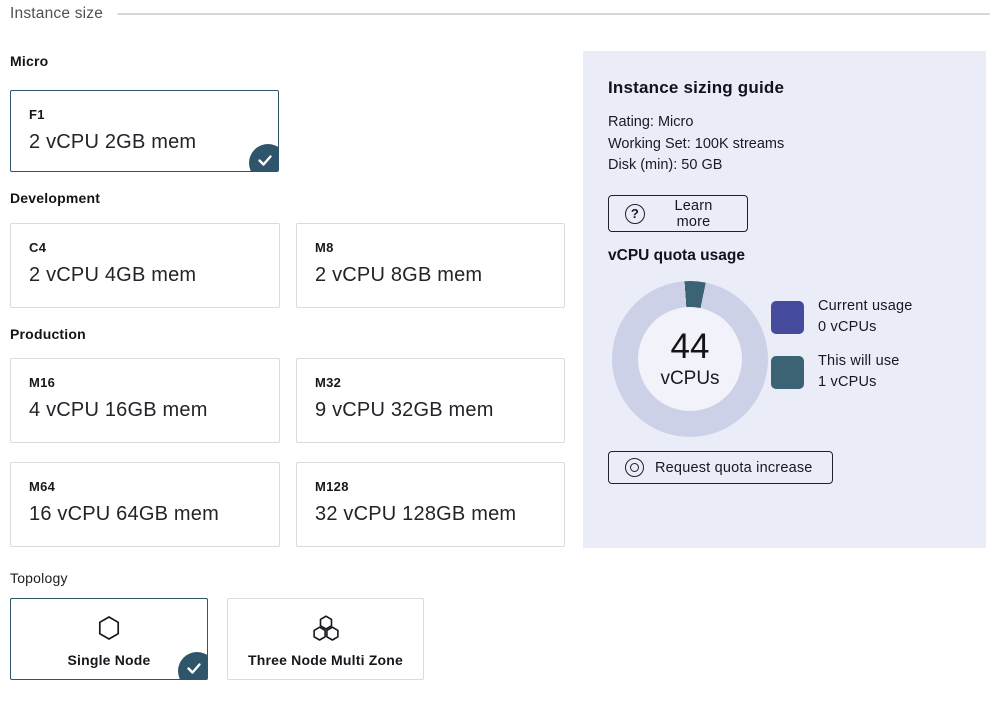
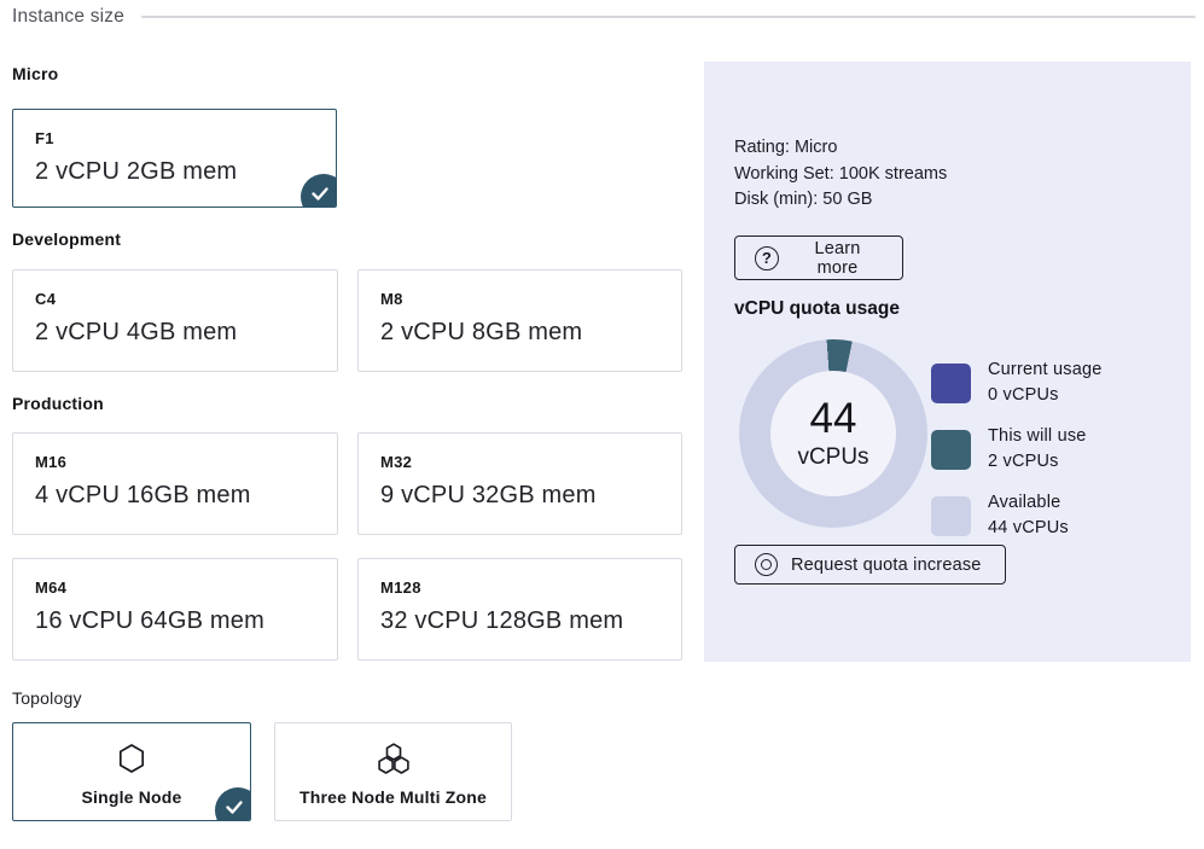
  Instance size
  Micro
  F1
  2 vCPU 2GB mem
  Development
  C4
  2 vCPU 4GB mem
  M8
  2 vCPU 8GB mem
  Production
  M16
  4 vCPU 16GB mem
  M32
  9 vCPU 32GB mem
  M64
  16 vCPU 64GB mem
  M128
  32 vCPU 128GB mem
  Topology
  Single Node
  Three Node Multi Zone
- Instance sizing guide
  Rating: Micro
  Working Set: 100K streams
  Disk (min): 50 GB
  ?
  Learn more
  vCPU quota usage
  44
  vCPUs
  Current usage
  0 vCPUs
  This will use
- 1 vCPUs
+ 2 vCPUs
+ Available
+ 44 vCPUs
  Request quota increase
